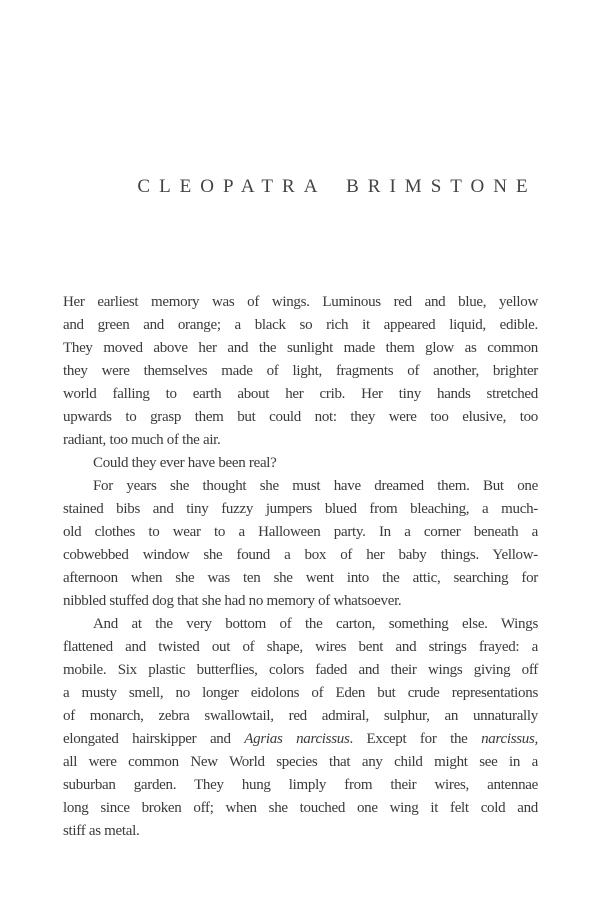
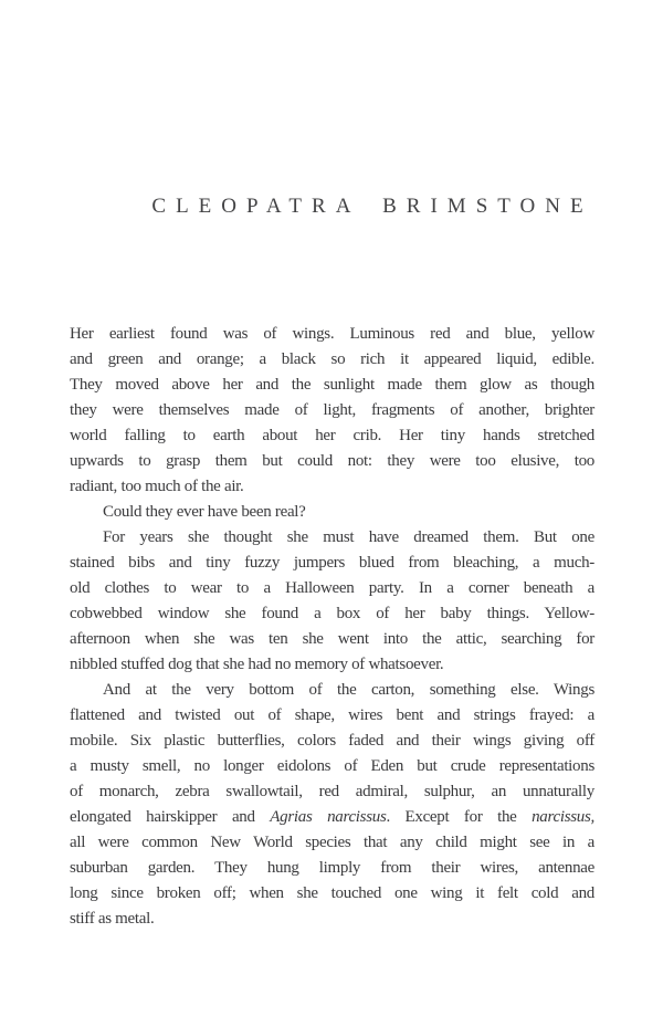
  CLEOPATRA BRIMSTONE
- Her earliest memory was of wings. Luminous red and blue, yellow
+ Her earliest found was of wings. Luminous red and blue, yellow
  and green and orange; a black so rich it appeared liquid, edible.
- They moved above her and the sunlight made them glow as common
+ They moved above her and the sunlight made them glow as though
  they were themselves made of light, fragments of another, brighter
  world falling to earth about her crib. Her tiny hands stretched
  upwards to grasp them but could not: they were too elusive, too
  radiant, too much of the air.
  Could they ever have been real?
  For years she thought she must have dreamed them. But one
  stained bibs and tiny fuzzy jumpers blued from bleaching, a much-
  old clothes to wear to a Halloween party. In a corner beneath a
  cobwebbed window she found a box of her baby things. Yellow-
  afternoon when she was ten she went into the attic, searching for
  nibbled stuffed dog that she had no memory of whatsoever.
  And at the very bottom of the carton, something else. Wings
  flattened and twisted out of shape, wires bent and strings frayed: a
  mobile. Six plastic butterflies, colors faded and their wings giving off
  a musty smell, no longer eidolons of Eden but crude representations
  of monarch, zebra swallowtail, red admiral, sulphur, an unnaturally
  elongated hairskipper and Agrias narcissus. Except for the narcissus,
  all were common New World species that any child might see in a
  suburban garden. They hung limply from their wires, antennae
  long since broken off; when she touched one wing it felt cold and
  stiff as metal.
